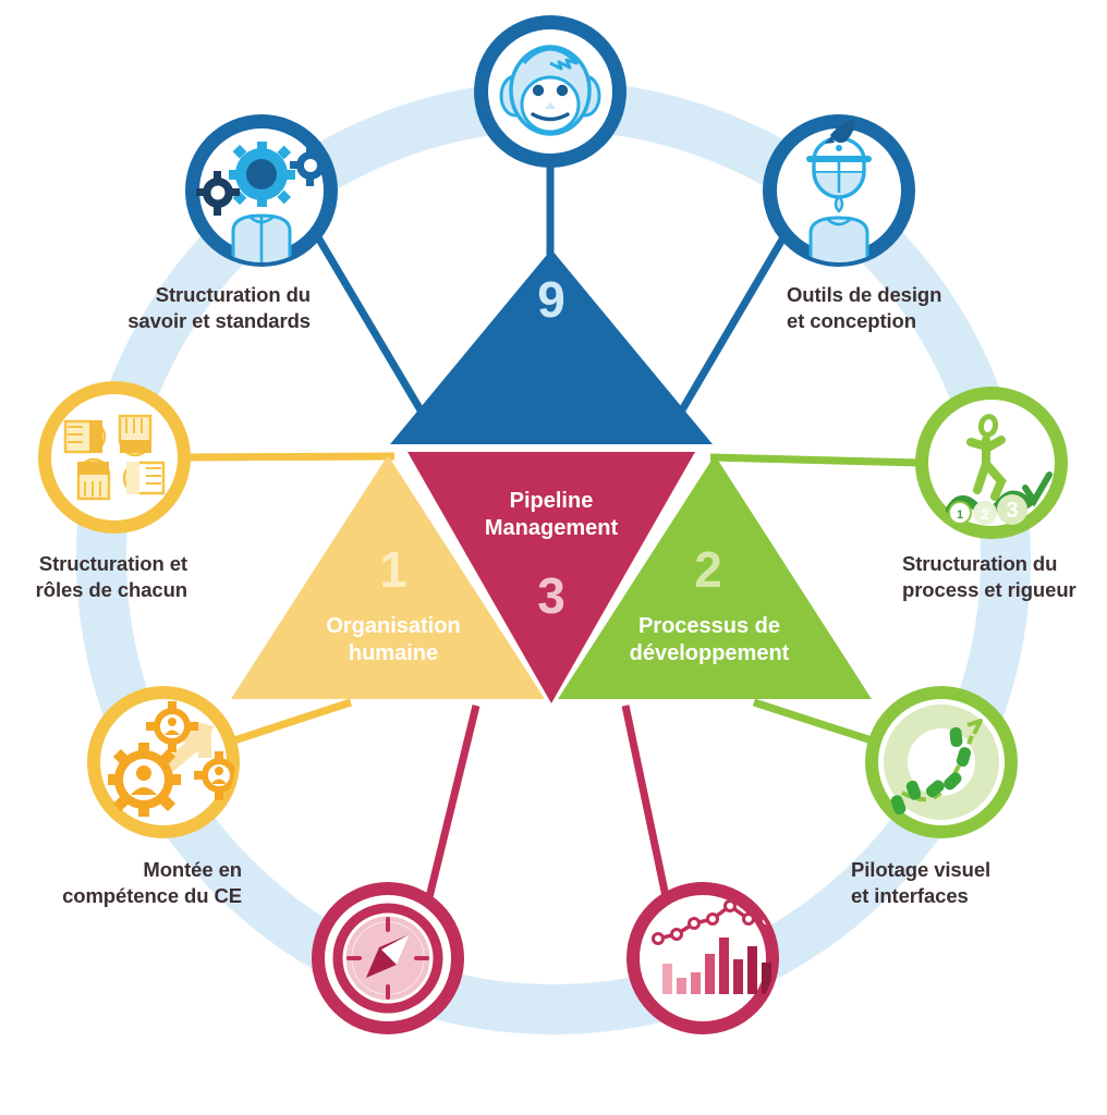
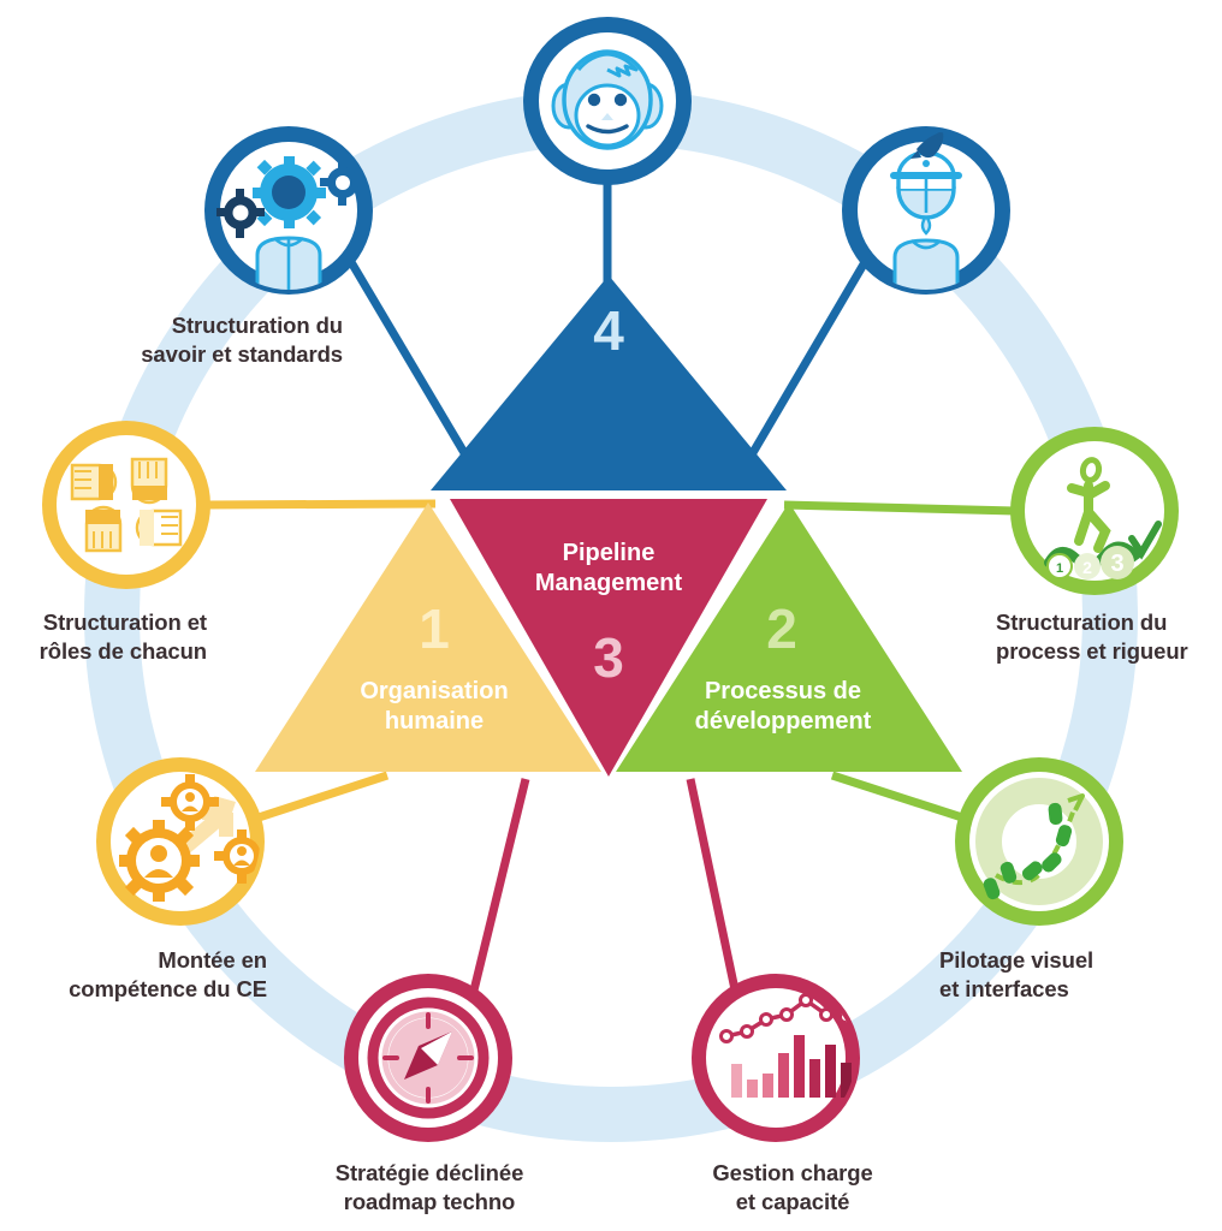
  1
  2
  3
- 9
+ 4
  1
  Organisation
  humaine
  2
  Processus de
  développement
  Pipeline
  Management
  3
  Structuration du
  savoir et standards
- Outils de design
- et conception
  Structuration et
  rôles de chacun
  Structuration du
  process et rigueur
  Montée en
  compétence du CE
  Pilotage visuel
  et interfaces
+ Stratégie déclinée
+ roadmap techno
+ Gestion charge
+ et capacité
